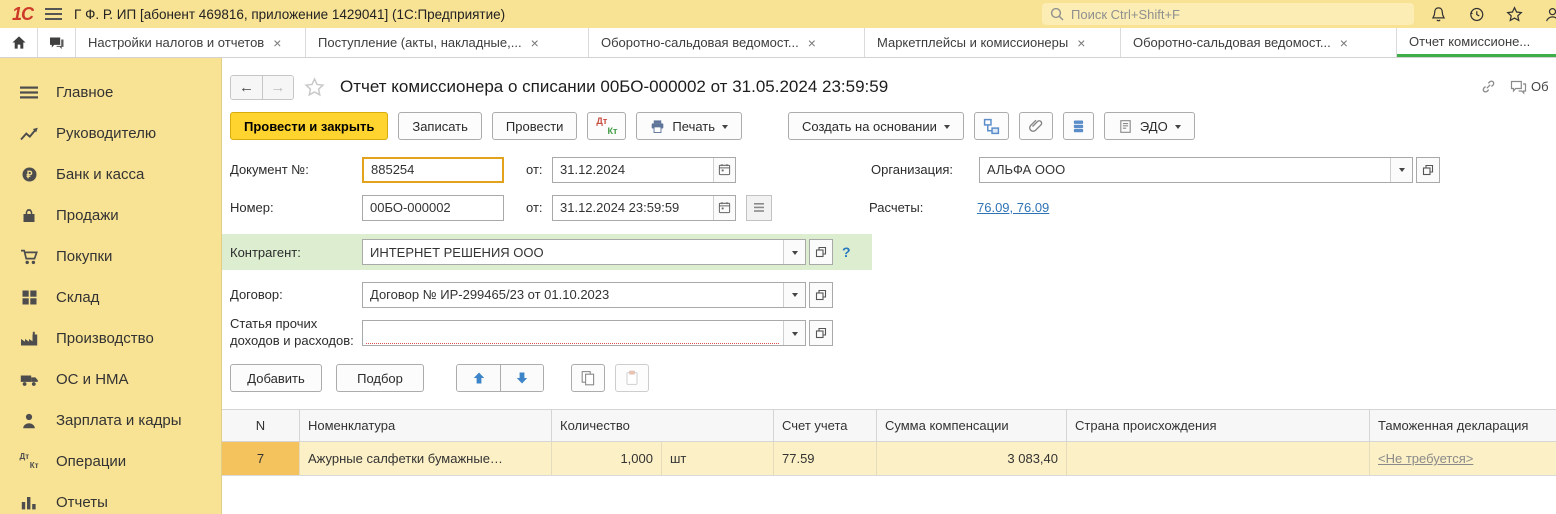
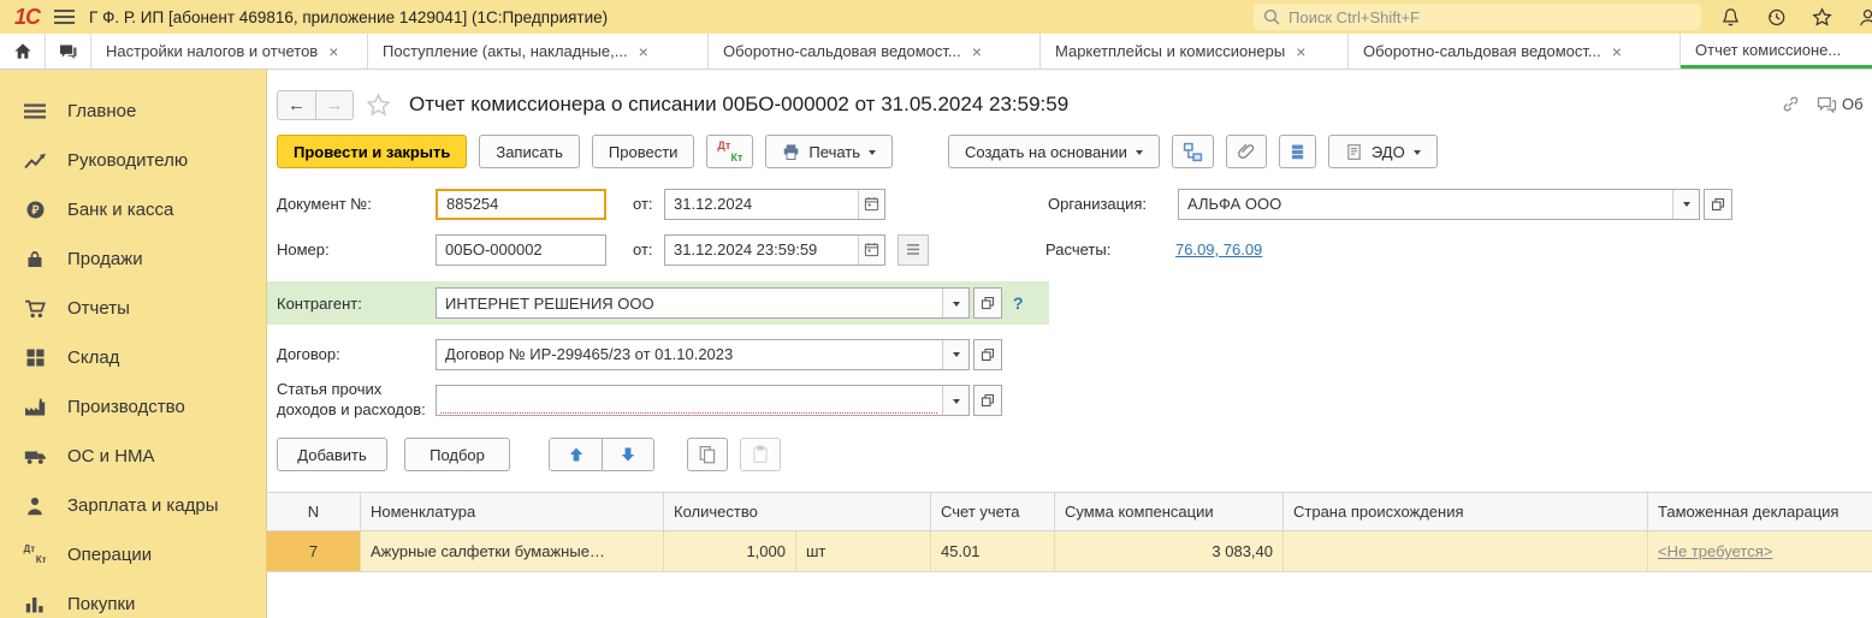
  1С
  Г Ф. Р. ИП [абонент 469816, приложение 1429041] (1С:Предприятие)
  Поиск Ctrl+Shift+F
  Настройки налогов и отчетов
  ×
  Поступление (акты, накладные,...
  ×
  Оборотно-сальдовая ведомост...
  ×
  Маркетплейсы и комиссионеры
  ×
  Оборотно-сальдовая ведомост...
  ×
  Отчет комиссионе...
  Главное
  Руководителю
  ₽
  Банк и касса
  Продажи
- Покупки
+ Отчеты
  Склад
  Производство
  ОС и НМА
  Зарплата и кадры
  Дт
  Кт
  Операции
- Отчеты
+ Покупки
  ←
  →
  Отчет комиссионера о списании 00БО-000002 от 31.05.2024 23:59:59
  Об
  Провести и закрыть
  Записать
  Провести
  Дт
  Кт
  Печать
  Создать на основании
  ЭДО
  Документ №:
  885254
  от:
  31.12.2024
  Организация:
  АЛЬФА ООО
  Номер:
  00БО-000002
  от:
  31.12.2024 23:59:59
  Расчеты:
  76.09, 76.09
  Контрагент:
  ИНТЕРНЕТ РЕШЕНИЯ ООО
  ?
  Договор:
  Договор № ИР-299465/23 от 01.10.2023
  Статья прочих
  доходов и расходов:
  Добавить
  Подбор
  N
  Номенклатура
  Количество
  Счет учета
  Сумма компенсации
  Страна происхождения
  Таможенная декларация
  7
  Ажурные салфетки бумажные…
  1,000
  шт
- 77.59
+ 45.01
  3 083,40
  <Не требуется>
